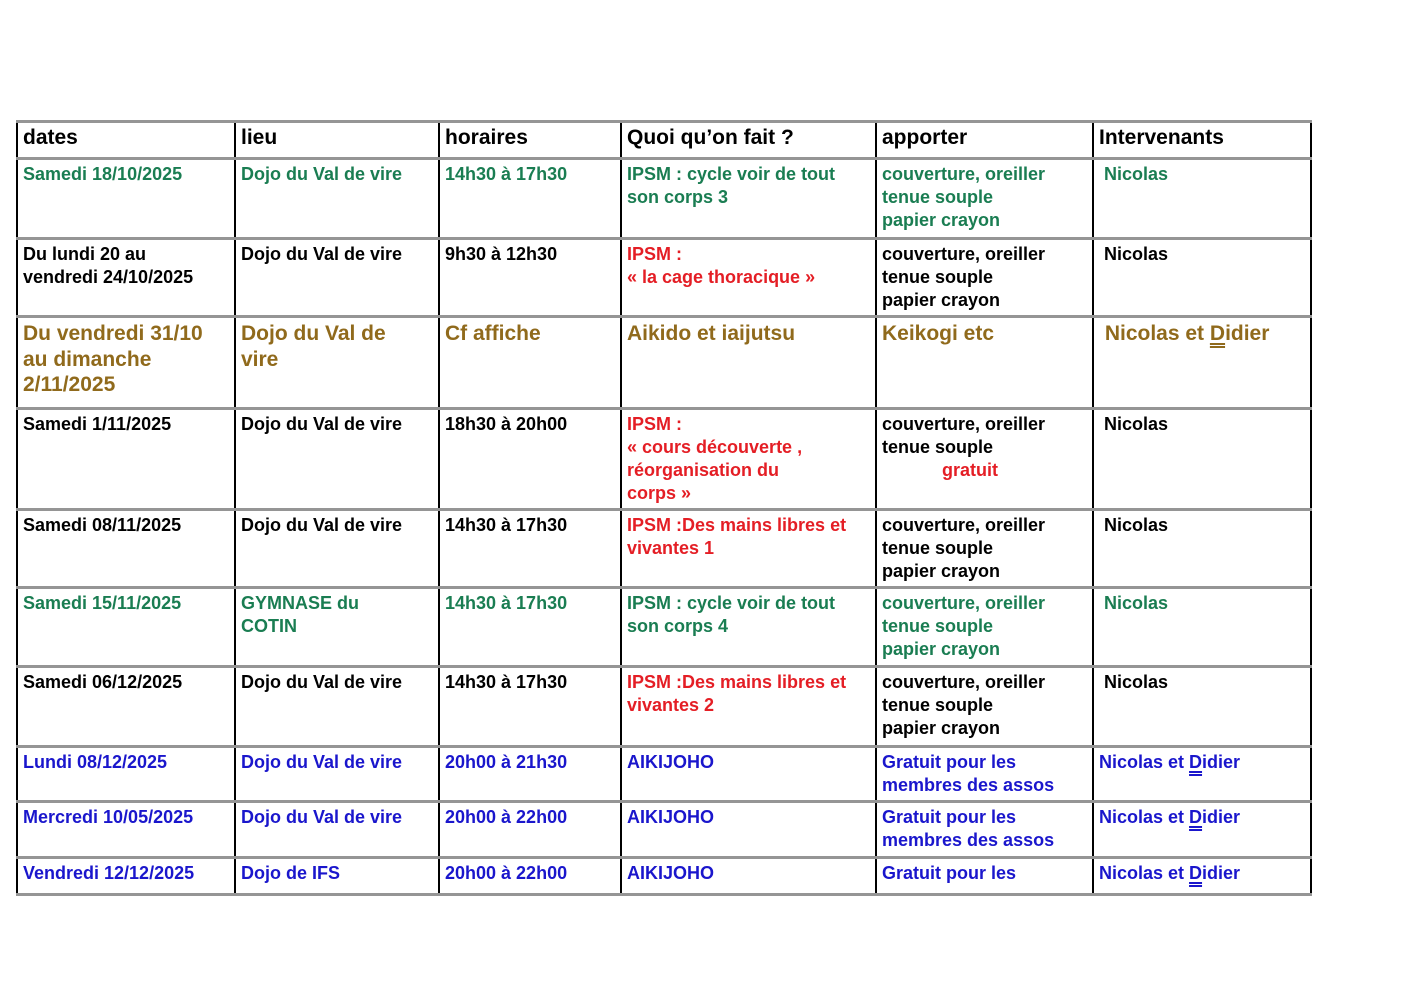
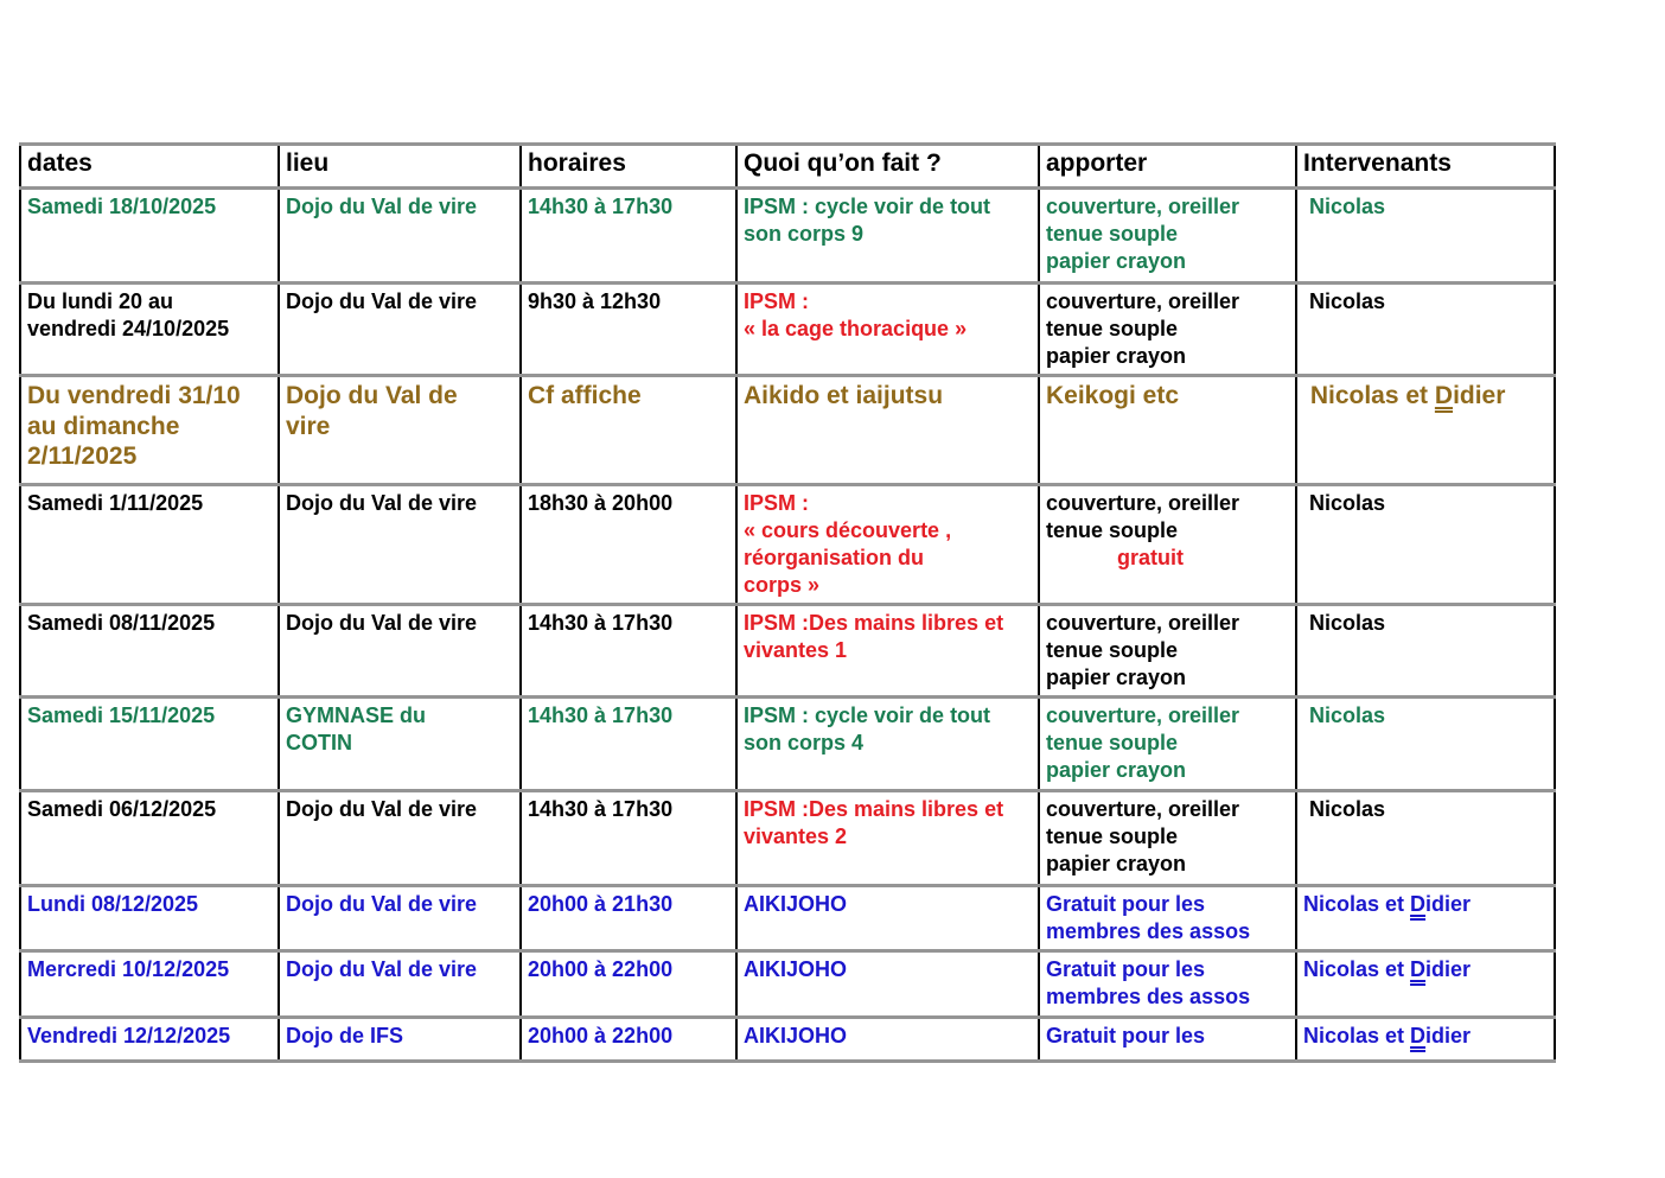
  dates	lieu	horaires	Quoi qu’on fait ?	apporter	Intervenants
- Samedi 18/10/2025	Dojo du Val de vire	14h30 à 17h30	IPSM : cycle voir de tout son corps 3	couverture, oreiller tenue souple papier crayon	Nicolas
+ Samedi 18/10/2025	Dojo du Val de vire	14h30 à 17h30	IPSM : cycle voir de tout son corps 9	couverture, oreiller tenue souple papier crayon	Nicolas
  Du lundi 20 au vendredi 24/10/2025	Dojo du Val de vire	9h30 à 12h30	IPSM : « la cage thoracique »	couverture, oreiller tenue souple papier crayon	Nicolas
  Du vendredi 31/10 au dimanche 2/11/2025	Dojo du Val de vire	Cf affiche	Aikido et iaijutsu	Keikogi etc	Nicolas et Didier
  Samedi 1/11/2025	Dojo du Val de vire	18h30 à 20h00	IPSM : « cours découverte , réorganisation du corps »	couverture, oreiller tenue souple gratuit	Nicolas
  Samedi 08/11/2025	Dojo du Val de vire	14h30 à 17h30	IPSM :Des mains libres et vivantes 1	couverture, oreiller tenue souple papier crayon	Nicolas
  Samedi 15/11/2025	GYMNASE du COTIN	14h30 à 17h30	IPSM : cycle voir de tout son corps 4	couverture, oreiller tenue souple papier crayon	Nicolas
  Samedi 06/12/2025	Dojo du Val de vire	14h30 à 17h30	IPSM :Des mains libres et vivantes 2	couverture, oreiller tenue souple papier crayon	Nicolas
  Lundi 08/12/2025	Dojo du Val de vire	20h00 à 21h30	AIKIJOHO	Gratuit pour les membres des assos	Nicolas et Didier
- Mercredi 10/05/2025	Dojo du Val de vire	20h00 à 22h00	AIKIJOHO	Gratuit pour les membres des assos	Nicolas et Didier
+ Mercredi 10/12/2025	Dojo du Val de vire	20h00 à 22h00	AIKIJOHO	Gratuit pour les membres des assos	Nicolas et Didier
  Vendredi 12/12/2025	Dojo de IFS	20h00 à 22h00	AIKIJOHO	Gratuit pour les	Nicolas et Didier
